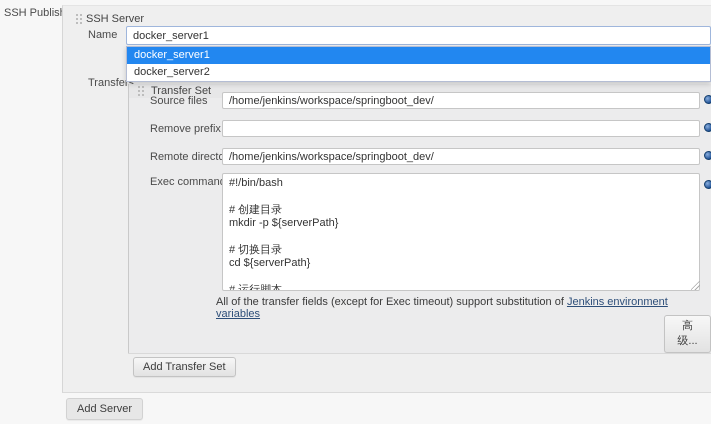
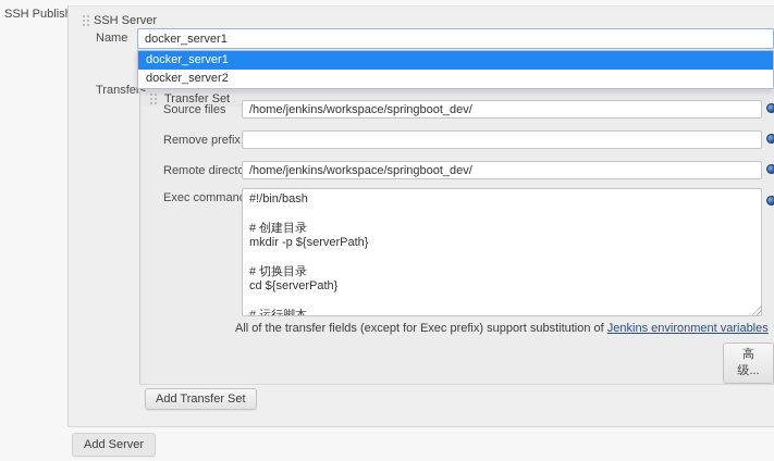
  SSH Server
  Name
  docker_server1
  docker_server1
  docker_server2
  Transfers
  Transfer Set
  Source files
  /home/jenkins/workspace/springboot_dev/
  Remove prefix
  Remote direct
  /home/jenkins/workspace/springboot_dev/
  Exec comman
  #!/bin/bash
  # 创建目录
  mkdir -p ${serverPath}
  # 切换目录
  cd ${serverPath}
- All of the transfer fields (except for Exec timeout) support substitution of Jenkins environment variables
+ All of the transfer fields (except for Exec prefix) support substitution of Jenkins environment variables
  高级...
  Add Transfer Set
  Add Server
